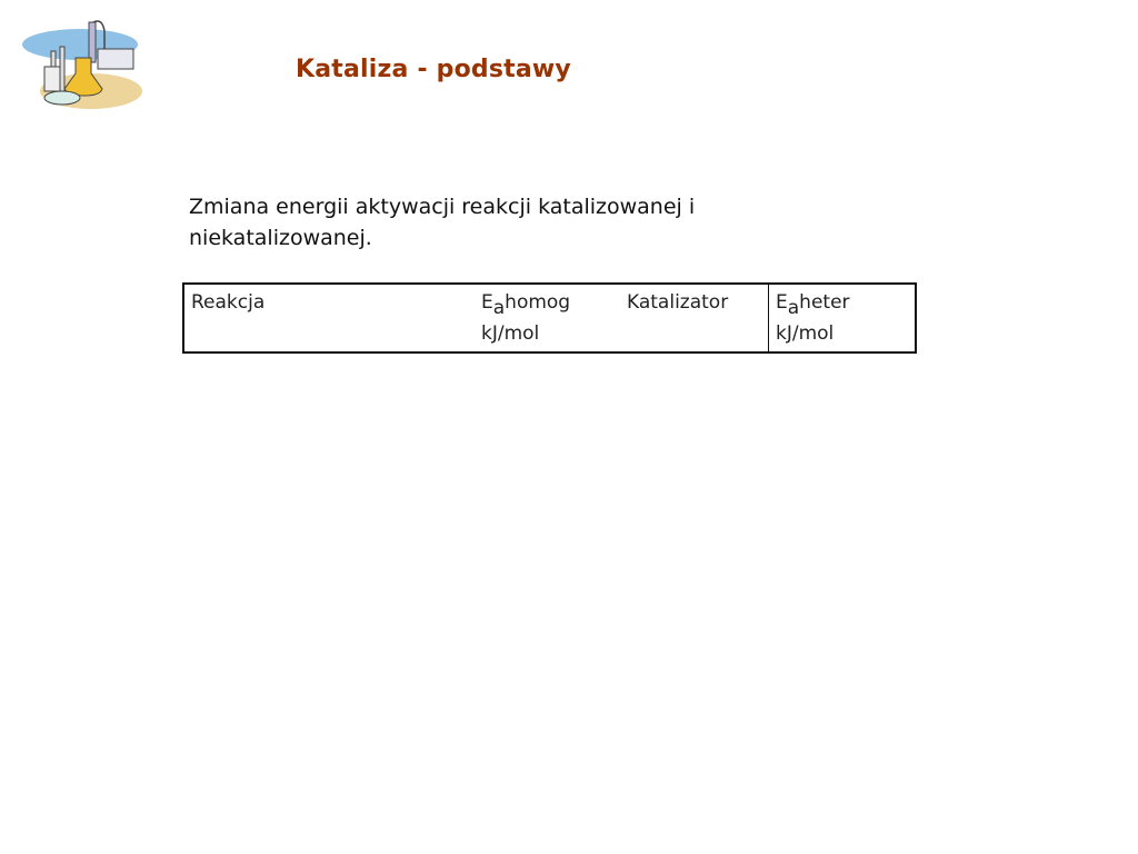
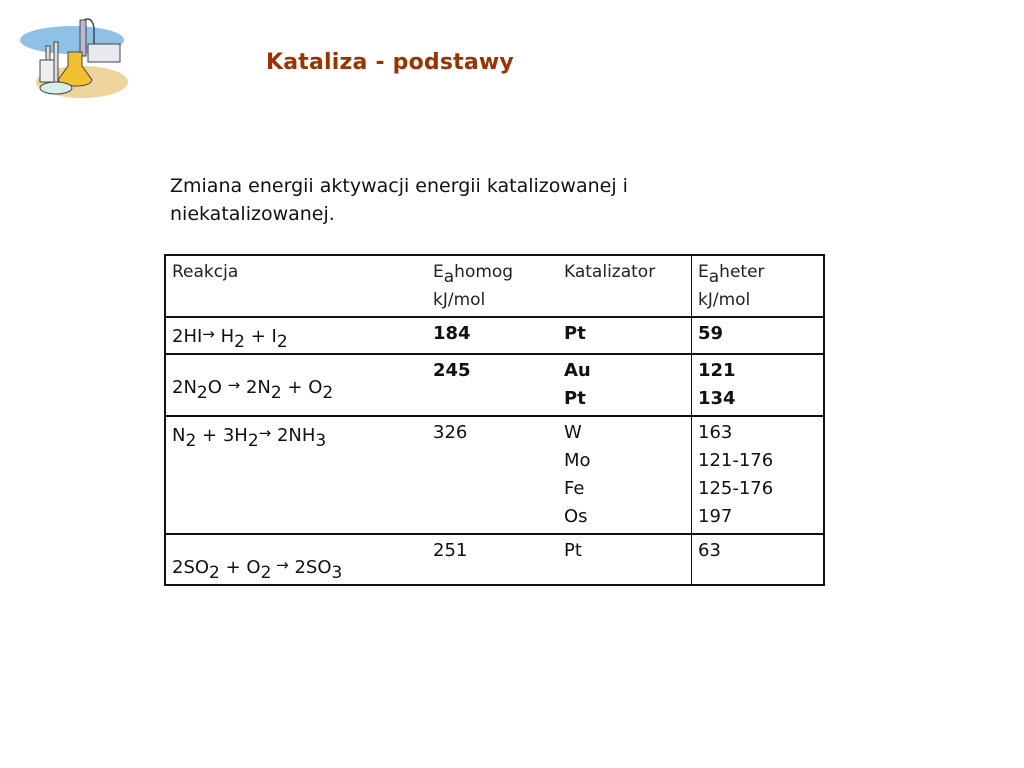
  Kataliza - podstawy
- Zmiana energii aktywacji reakcji katalizowanej i niekatalizowanej.
+ Zmiana energii aktywacji energii katalizowanej i niekatalizowanej.
  Reakcja	Eahomog kJ/mol	Katalizator	Eaheter kJ/mol
+ 2HI→ H2 + I2	184	Pt	59
+ 2N2O → 2N2 + O2	245	Au Pt	121 134
+ N2 + 3H2→ 2NH3	326	W Mo Fe Os	163 121-176 125-176 197
+ 2SO2 + O2 → 2SO3	251	Pt	63
